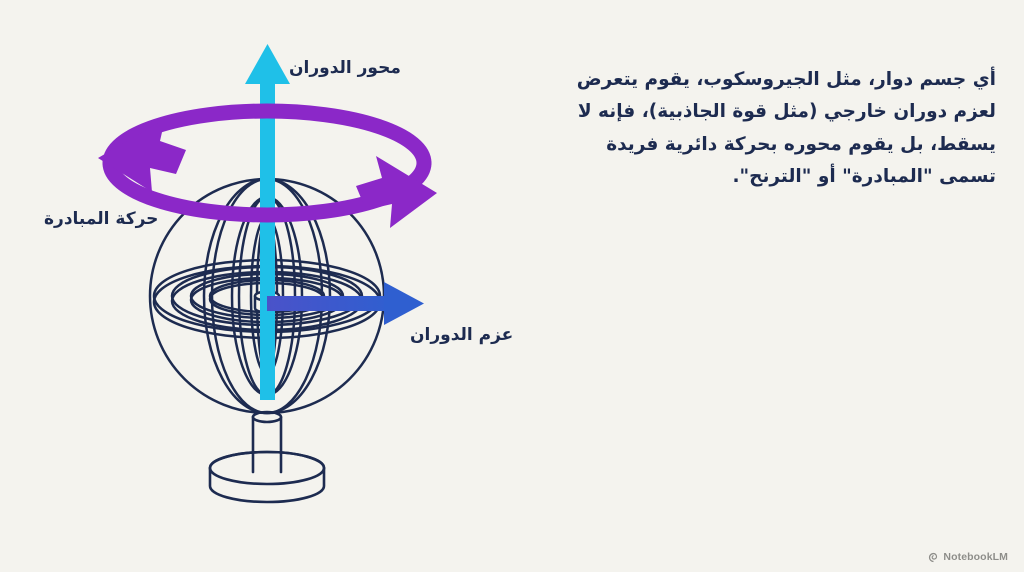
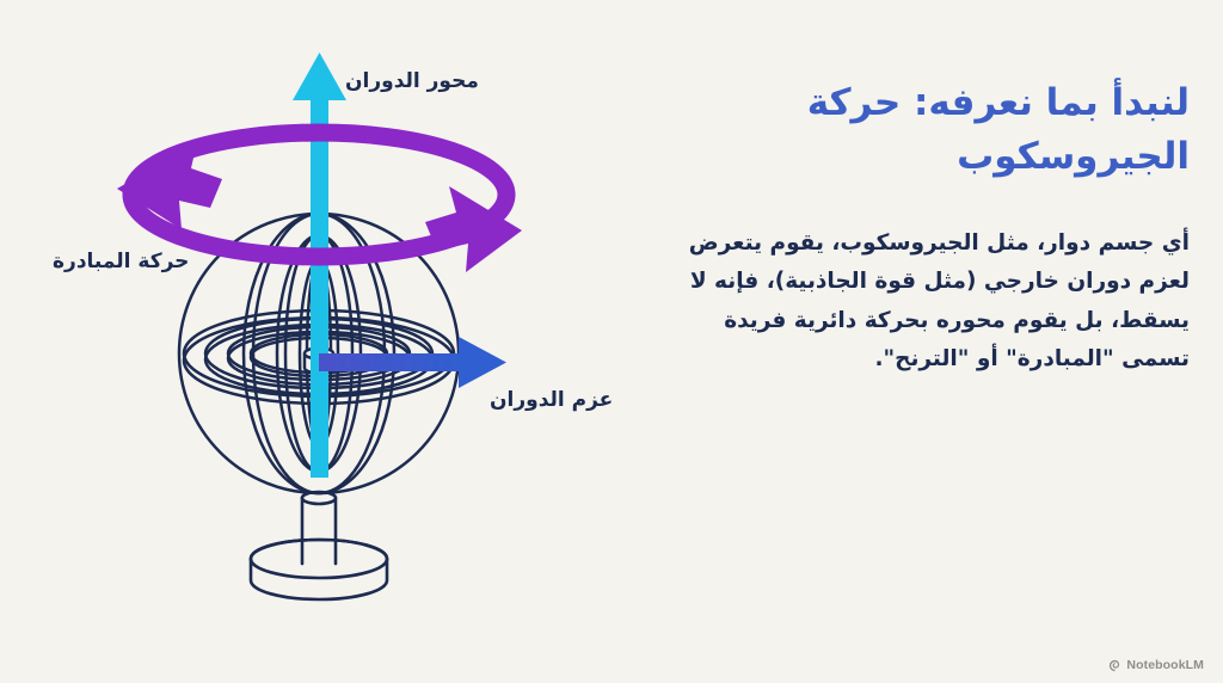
  محور الدوران
  حركة المبادرة
  عزم الدوران
+ لنبدأ بما نعرفه: حركة الجيروسكوب
  أي جسم دوار، مثل الجيروسكوب، يقوم يتعرض لعزم دوران خارجي (مثل قوة الجاذبية)، فإنه لا يسقط، بل يقوم محوره بحركة دائرية فريدة تسمى "المبادرة" أو "الترنح".
  NotebookLM
